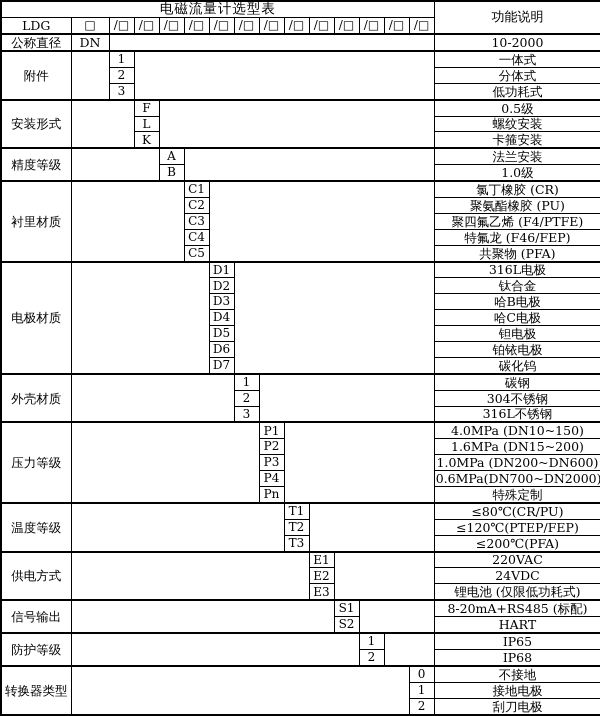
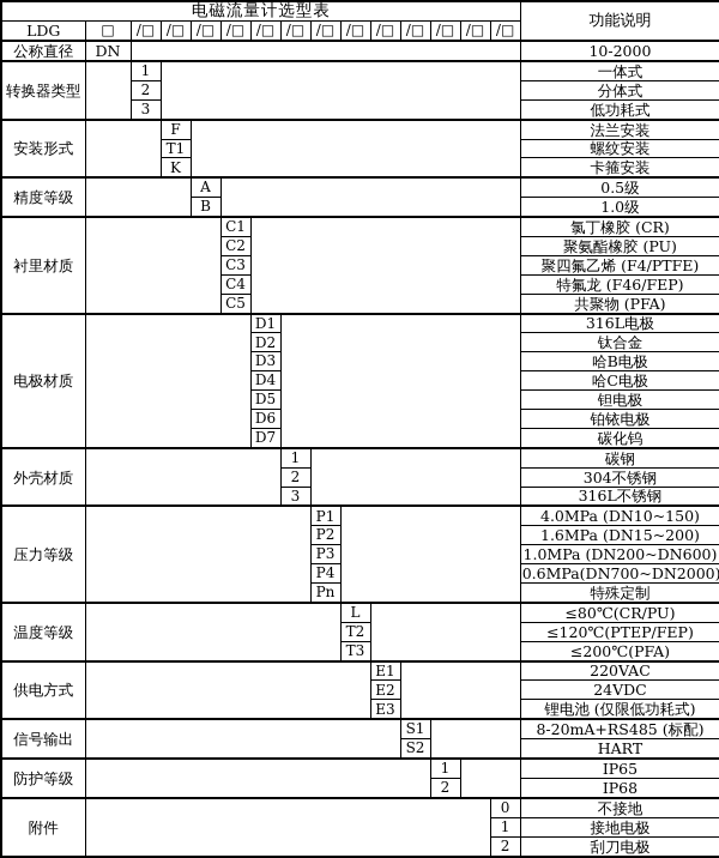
  电磁流量计选型表	功能说明
  LDG	□	/□	/□	/□	/□	/□	/□	/□	/□	/□	/□	/□	/□	/□
  公称直径	DN		10-2000
- 附件		1		一体式
+ 转换器类型		1		一体式
  2	分体式
  3	低功耗式
- 安装形式		F		0.5级
+ 安装形式		F		法兰安装
- L	螺纹安装
+ T1	螺纹安装
  K	卡箍安装
- 精度等级		A		法兰安装
+ 精度等级		A		0.5级
  B	1.0级
  衬里材质		C1		氯丁橡胶 (CR)
  C2	聚氨酯橡胶 (PU)
  C3	聚四氟乙烯 (F4/PTFE)
  C4	特氟龙 (F46/FEP)
  C5	共聚物 (PFA)
  电极材质		D1		316L电极
  D2	钛合金
  D3	哈B电极
  D4	哈C电极
  D5	钽电极
  D6	铂铱电极
  D7	碳化钨
  外壳材质		1		碳钢
  2	304不锈钢
  3	316L不锈钢
  压力等级		P1		4.0MPa (DN10~150)
  P2	1.6MPa (DN15~200)
  P3	1.0MPa (DN200~DN600)
  P4	0.6MPa(DN700~DN2000)
  Pn	特殊定制
- 温度等级		T1		≤80℃(CR/PU)
+ 温度等级		L		≤80℃(CR/PU)
  T2	≤120℃(PTEP/FEP)
  T3	≤200℃(PFA)
  供电方式		E1		220VAC
  E2	24VDC
  E3	锂电池 (仅限低功耗式)
  信号输出		S1		8-20mA+RS485 (标配)
  S2	HART
  防护等级		1		IP65
  2	IP68
- 转换器类型		0	不接地
+ 附件		0	不接地
  1	接地电极
  2	刮刀电极
